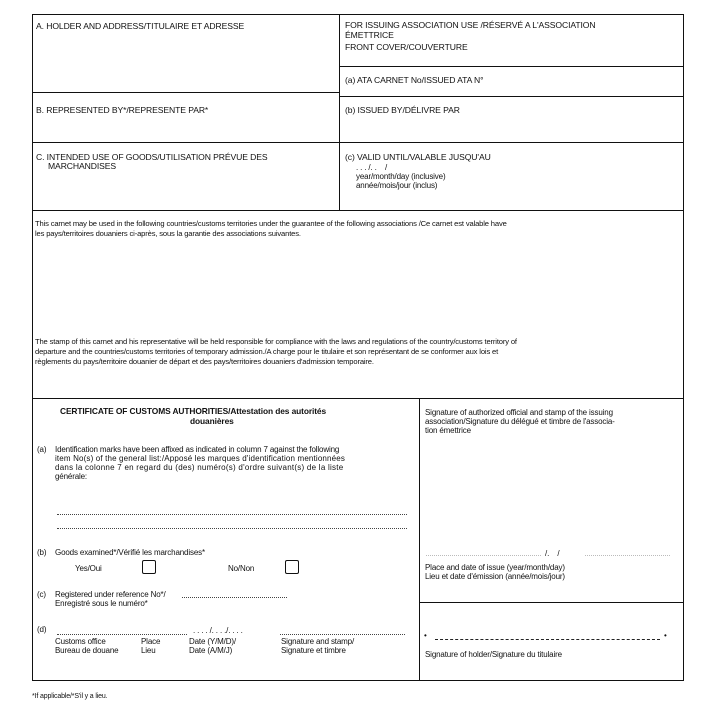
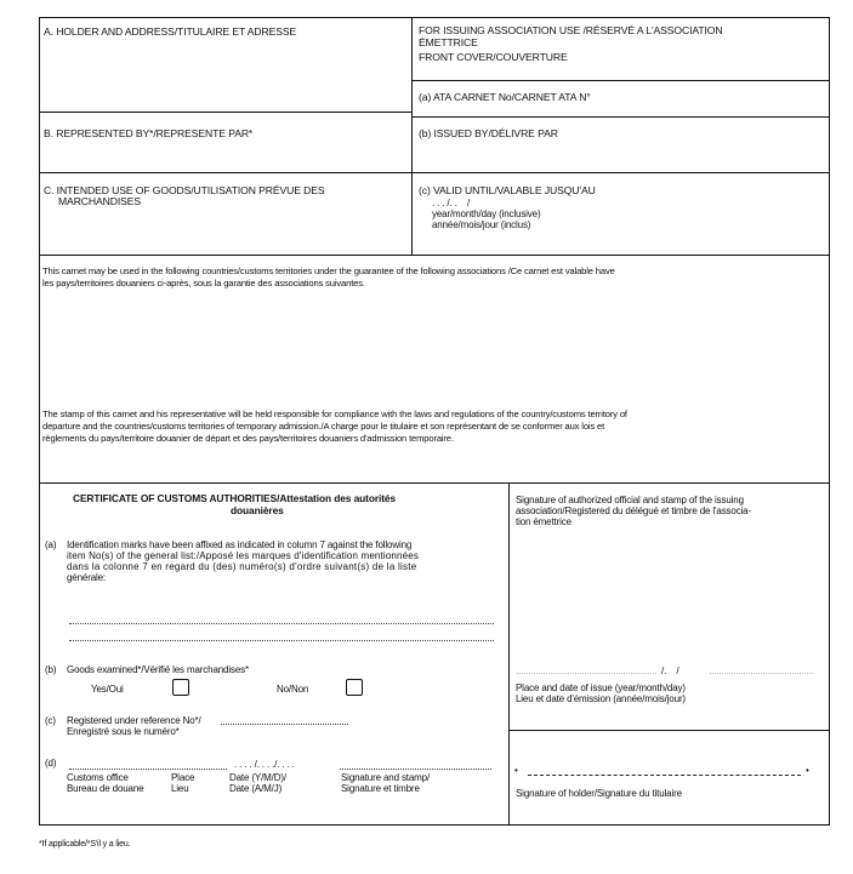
  A. HOLDER AND ADDRESS/TITULAIRE ET ADRESSE
  B. REPRESENTED BY*/REPRESENTE PAR*
  C. INTENDED USE OF GOODS/UTILISATION PRÉVUE DES
  MARCHANDISES
  FOR ISSUING ASSOCIATION USE /RÉSERVÉ A L'ASSOCIATION
  ÉMETTRICE
  FRONT COVER/COUVERTURE
- (a) ATA CARNET No/ISSUED ATA N°
+ (a) ATA CARNET No/CARNET ATA N°
  (b) ISSUED BY/DÉLIVRE PAR
  (c) VALID UNTIL/VALABLE JUSQU'AU
  . . . /. . /
  year/month/day (inclusive)
  année/mois/jour (inclus)
  This carnet may be used in the following countries/customs territories under the guarantee of the following associations /Ce carnet est valable have
  les pays/territoires douaniers ci-après, sous la garantie des associations suivantes.
  The stamp of this carnet and his representative will be held responsible for compliance with the laws and regulations of the country/customs territory of
  departure and the countries/customs territories of temporary admission./A charge pour le titulaire et son représentant de se conformer aux lois et
  règlements du pays/territoire douanier de départ et des pays/territoires douaniers d'admission temporaire.
  CERTIFICATE OF CUSTOMS AUTHORITIES/Attestation des autorités
  douanières
  (a)
  Identification marks have been affixed as indicated in column 7 against the following
  item No(s) of the general list:/Apposé les marques d'identification mentionnées
  dans la colonne 7 en regard du (des) numéro(s) d'ordre suivant(s) de la liste
  générale:
  (b)
  Goods examined*/Vérifié les marchandises*
  Yes/Oui
  No/Non
  (c)
  Registered under reference No*/
  Enregistré sous le numéro*
  (d)
  . . . . /. . . ./. . . .
  Customs office
  Bureau de douane
  Place
  Lieu
  Date (Y/M/D)/
  Date (A/M/J)
  Signature and stamp/
  Signature et timbre
  Signature of authorized official and stamp of the issuing
- association/Signature du délégué et timbre de l'associa-
+ association/Registered du délégué et timbre de l'associa-
  tion émettrice
  /. /
  Place and date of issue (year/month/day)
  Lieu et date d'émission (année/mois/jour)
  •
  •
  Signature of holder/Signature du titulaire
